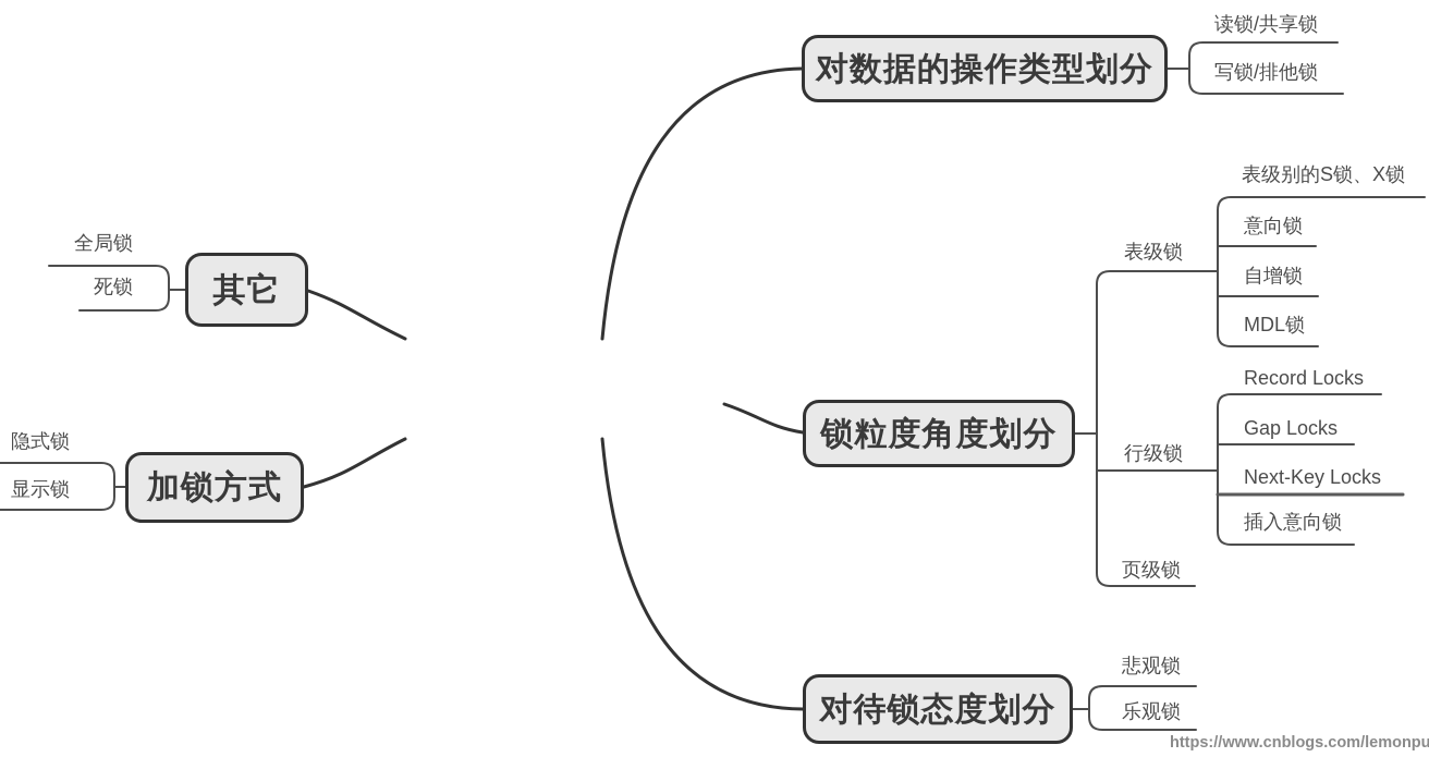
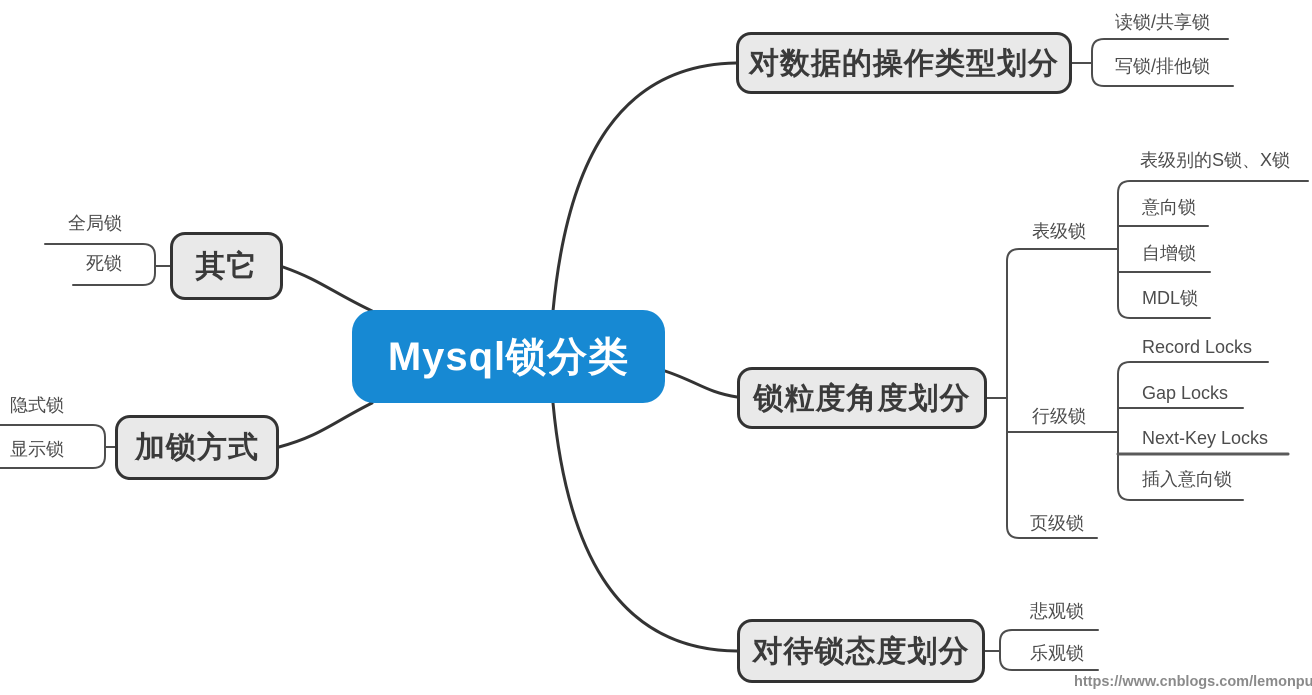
+ Mysql锁分类
  对数据的操作类型划分
  锁粒度角度划分
  对待锁态度划分
  其它
  加锁方式
  读锁/共享锁
  写锁/排他锁
  表级锁
  行级锁
  页级锁
  表级别的S锁、X锁
  意向锁
  自增锁
  MDL锁
  Record Locks
  Gap Locks
  Next-Key Locks
  插入意向锁
  悲观锁
  乐观锁
  全局锁
  死锁
  隐式锁
  显示锁
  https://www.cnblogs.com/lemonpu
